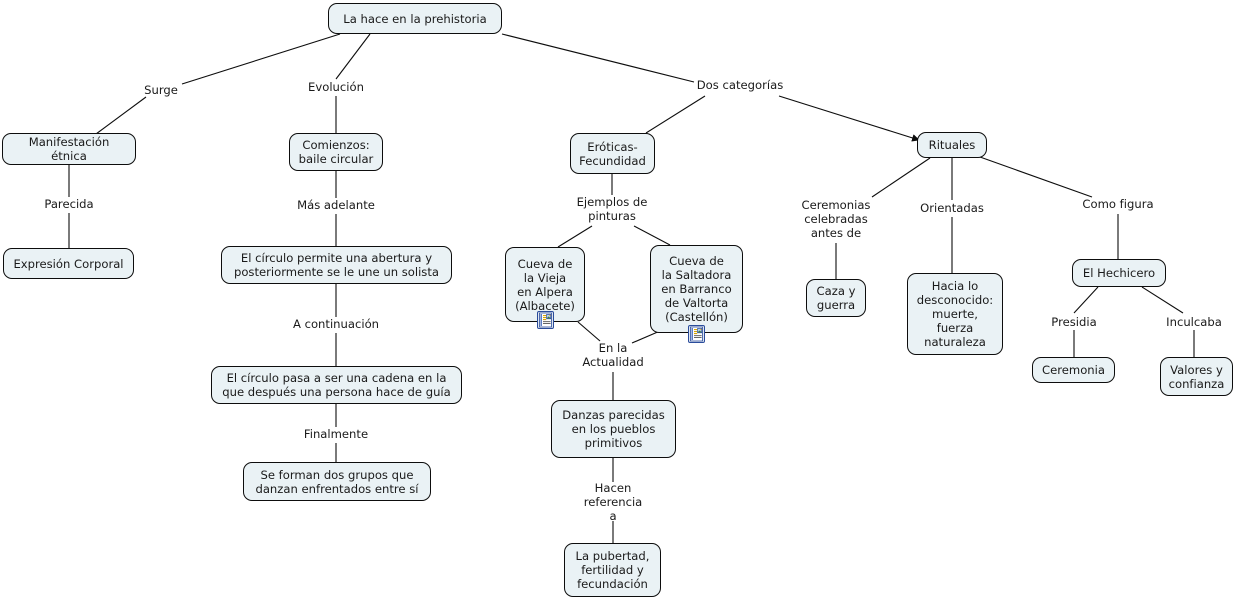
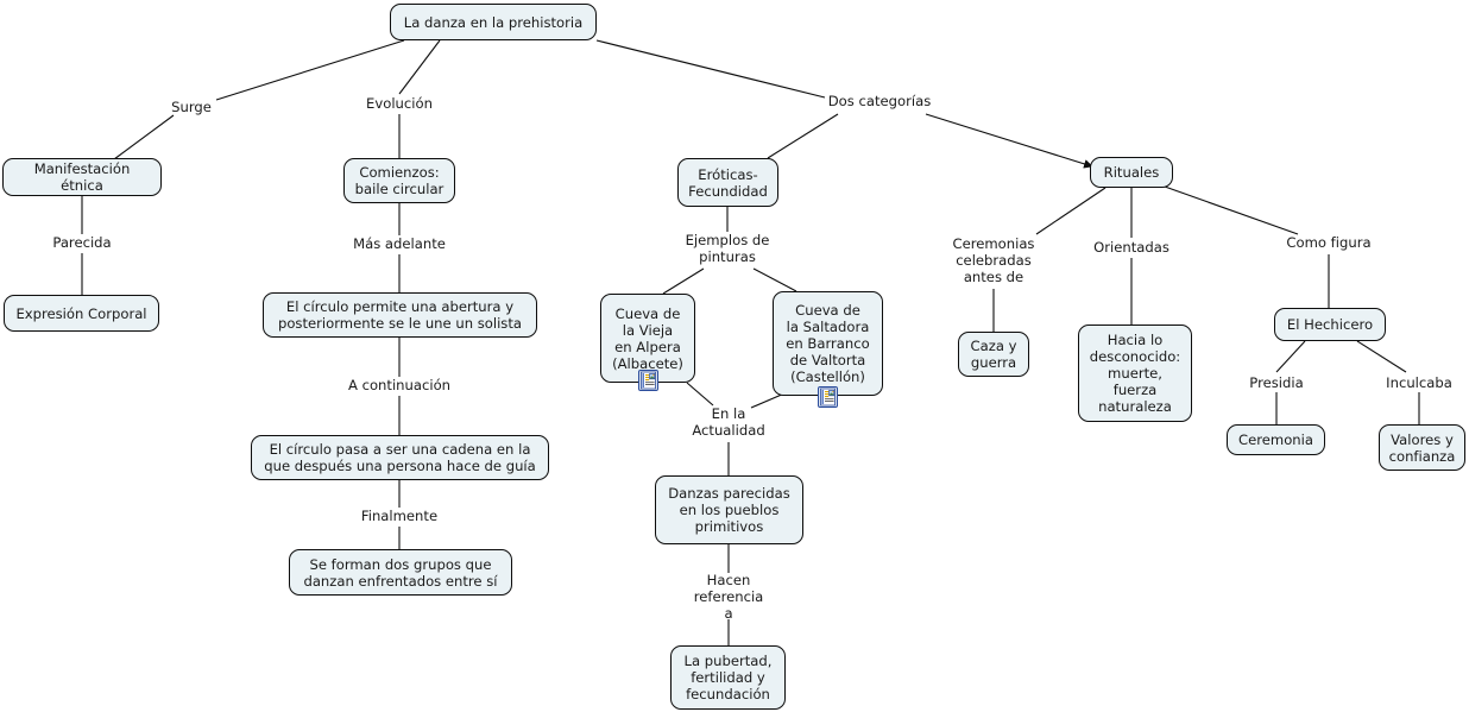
- La hace en la prehistoria
+ La danza en la prehistoria
  Manifestación étnica
  Expresión Corporal
  Comienzos:
  baile circular
  El círculo permite una abertura y
  posteriormente se le une un solista
  El círculo pasa a ser una cadena en la
  que después una persona hace de guía
  Se forman dos grupos que
  danzan enfrentados entre sí
  Eróticas-
  Fecundidad
  Cueva de
  la Vieja
  en Alpera
  (Albacete)
  Cueva de
  la Saltadora
  en Barranco
  de Valtorta
  (Castellón)
  Danzas parecidas
  en los pueblos
  primitivos
  La pubertad,
  fertilidad y
  fecundación
  Rituales
  Caza y
  guerra
  Hacia lo
  desconocido:
  muerte,
  fuerza
  naturaleza
  El Hechicero
  Ceremonia
  Valores y
  confianza
  Surge
  Evolución
  Dos categorías
  Parecida
  Más adelante
  A continuación
  Finalmente
  Ejemplos de
  pinturas
  En la
  Actualidad
  Hacen
  referencia
  a
  Ceremonias
  celebradas
  antes de
  Orientadas
  Como figura
  Presidia
  Inculcaba
